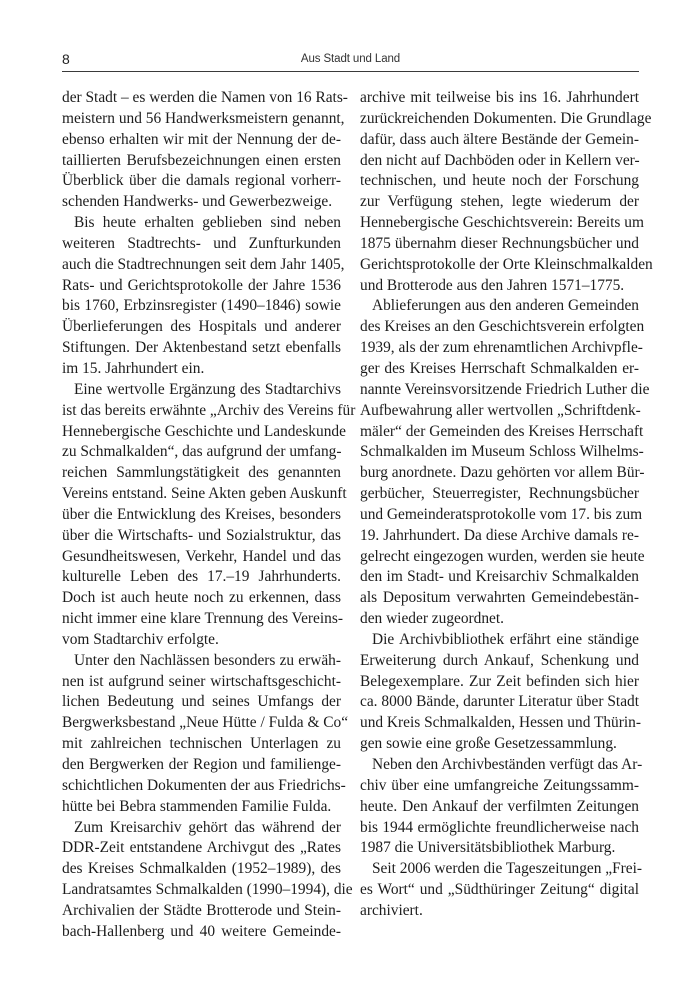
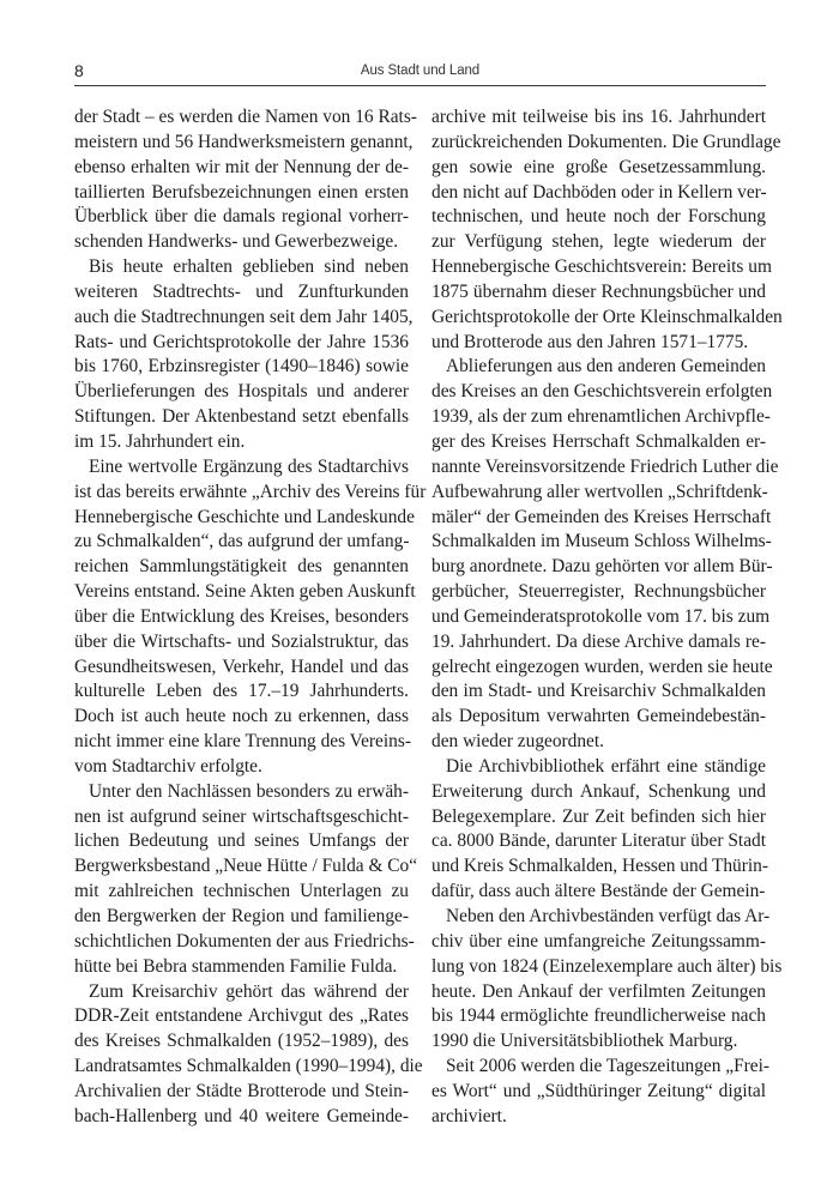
  8
  Aus Stadt und Land
  der Stadt – es werden die Namen von 16 Rats-
  meistern und 56 Handwerksmeistern genannt,
  ebenso erhalten wir mit der Nennung der de-
  taillierten Berufsbezeichnungen einen ersten
  Überblick über die damals regional vorherr-
  schenden Handwerks- und Gewerbezweige.
  Bis heute erhalten geblieben sind neben
  weiteren Stadtrechts- und Zunfturkunden
  auch die Stadtrechnungen seit dem Jahr 1405,
  Rats- und Gerichtsprotokolle der Jahre 1536
  bis 1760, Erbzinsregister (1490–1846) sowie
  Überlieferungen des Hospitals und anderer
  Stiftungen. Der Aktenbestand setzt ebenfalls
  im 15. Jahrhundert ein.
  Eine wertvolle Ergänzung des Stadtarchivs
  ist das bereits erwähnte „Archiv des Vereins für
  Hennebergische Geschichte und Landeskunde
  zu Schmalkalden“, das aufgrund der umfang-
  reichen Sammlungstätigkeit des genannten
  Vereins entstand. Seine Akten geben Auskunft
  über die Entwicklung des Kreises, besonders
  über die Wirtschafts- und Sozialstruktur, das
  Gesundheitswesen, Verkehr, Handel und das
  kulturelle Leben des 17.–19 Jahrhunderts.
  Doch ist auch heute noch zu erkennen, dass
  nicht immer eine klare Trennung des Vereins-
  vom Stadtarchiv erfolgte.
  Unter den Nachlässen besonders zu erwäh-
  nen ist aufgrund seiner wirtschaftsgeschicht-
  lichen Bedeutung und seines Umfangs der
  Bergwerksbestand „Neue Hütte / Fulda & Co“
  mit zahlreichen technischen Unterlagen zu
  den Bergwerken der Region und familienge-
  schichtlichen Dokumenten der aus Friedrichs-
  hütte bei Bebra stammenden Familie Fulda.
  Zum Kreisarchiv gehört das während der
  DDR-Zeit entstandene Archivgut des „Rates
  des Kreises Schmalkalden (1952–1989), des
  Landratsamtes Schmalkalden (1990–1994), die
  Archivalien der Städte Brotterode und Stein-
  bach-Hallenberg und 40 weitere Gemeinde-
  archive mit teilweise bis ins 16. Jahrhundert
  zurückreichenden Dokumenten. Die Grundlage
- dafür, dass auch ältere Bestände der Gemein-
+ gen sowie eine große Gesetzessammlung.
  den nicht auf Dachböden oder in Kellern ver-
  technischen, und heute noch der Forschung
  zur Verfügung stehen, legte wiederum der
  Hennebergische Geschichtsverein: Bereits um
  1875 übernahm dieser Rechnungsbücher und
  Gerichtsprotokolle der Orte Kleinschmalkalden
  und Brotterode aus den Jahren 1571–1775.
  Ablieferungen aus den anderen Gemeinden
  des Kreises an den Geschichtsverein erfolgten
  1939, als der zum ehrenamtlichen Archivpfle-
  ger des Kreises Herrschaft Schmalkalden er-
  nannte Vereinsvorsitzende Friedrich Luther die
  Aufbewahrung aller wertvollen „Schriftdenk-
  mäler“ der Gemeinden des Kreises Herrschaft
  Schmalkalden im Museum Schloss Wilhelms-
  burg anordnete. Dazu gehörten vor allem Bür-
  gerbücher, Steuerregister, Rechnungsbücher
  und Gemeinderatsprotokolle vom 17. bis zum
  19. Jahrhundert. Da diese Archive damals re-
  gelrecht eingezogen wurden, werden sie heute
  den im Stadt- und Kreisarchiv Schmalkalden
  als Depositum verwahrten Gemeindebestän-
  den wieder zugeordnet.
  Die Archivbibliothek erfährt eine ständige
  Erweiterung durch Ankauf, Schenkung und
  Belegexemplare. Zur Zeit befinden sich hier
  ca. 8000 Bände, darunter Literatur über Stadt
  und Kreis Schmalkalden, Hessen und Thürin-
- gen sowie eine große Gesetzessammlung.
+ dafür, dass auch ältere Bestände der Gemein-
  Neben den Archivbeständen verfügt das Ar-
  chiv über eine umfangreiche Zeitungssamm-
+ lung von 1824 (Einzelexemplare auch älter) bis
  heute. Den Ankauf der verfilmten Zeitungen
  bis 1944 ermöglichte freundlicherweise nach
- 1987 die Universitätsbibliothek Marburg.
+ 1990 die Universitätsbibliothek Marburg.
  Seit 2006 werden die Tageszeitungen „Frei-
  es Wort“ und „Südthüringer Zeitung“ digital
  archiviert.
